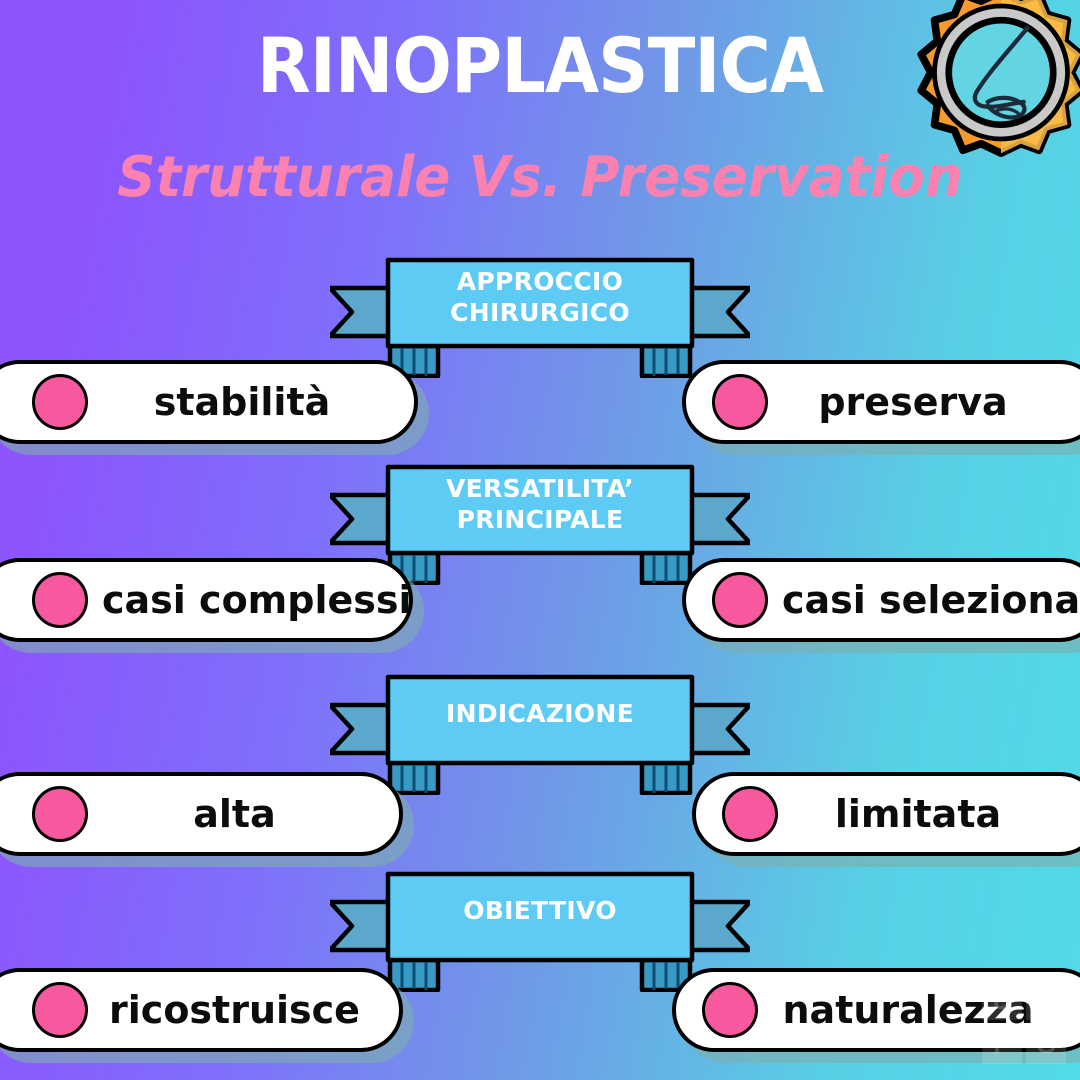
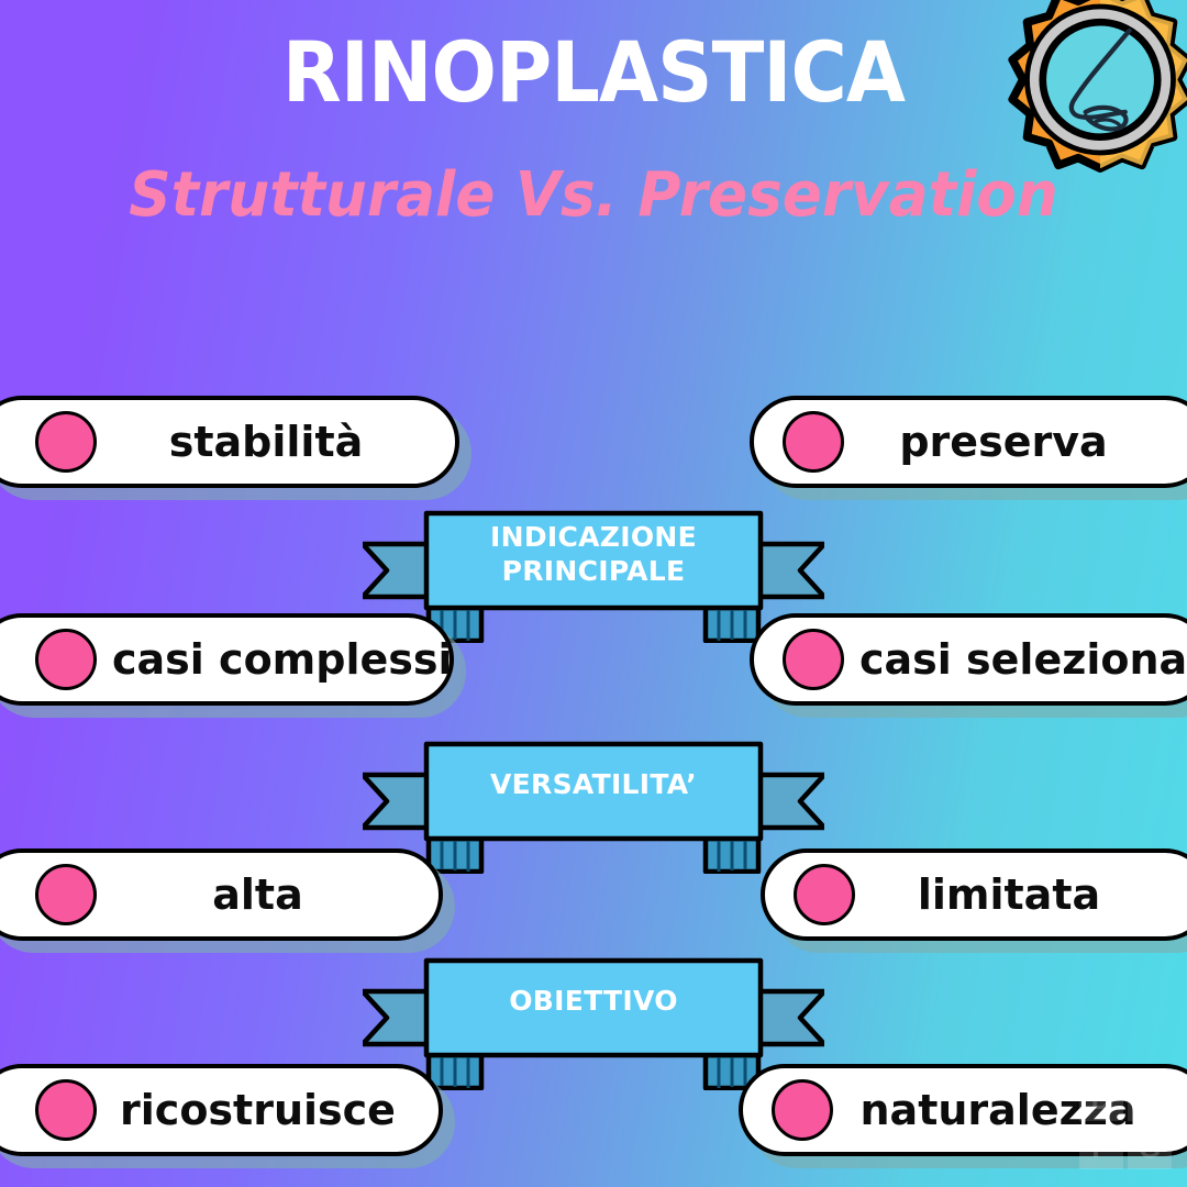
  RINOPLASTICA
  Strutturale Vs. Preservation
- APPROCCIO
- CHIRURGICO
  stabilità
  preserva
- VERSATILITA’
+ INDICAZIONE
  PRINCIPALE
  casi complessi
  casi seleziona
- INDICAZIONE
+ VERSATILITA’
  alta
  limitata
  OBIETTIVO
  ricostruisce
  naturalezza
  D
  P
  G
